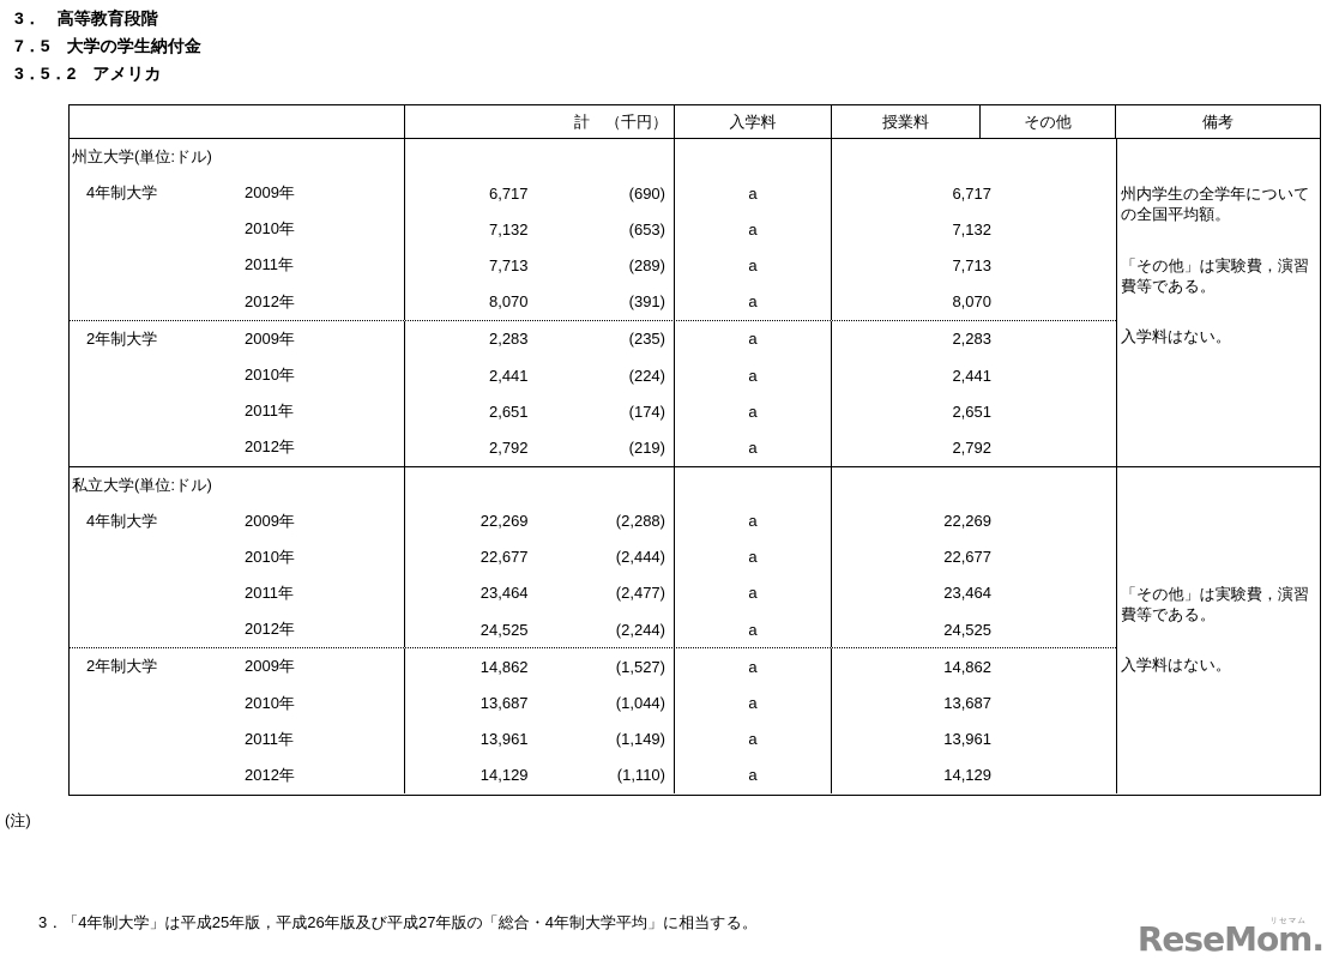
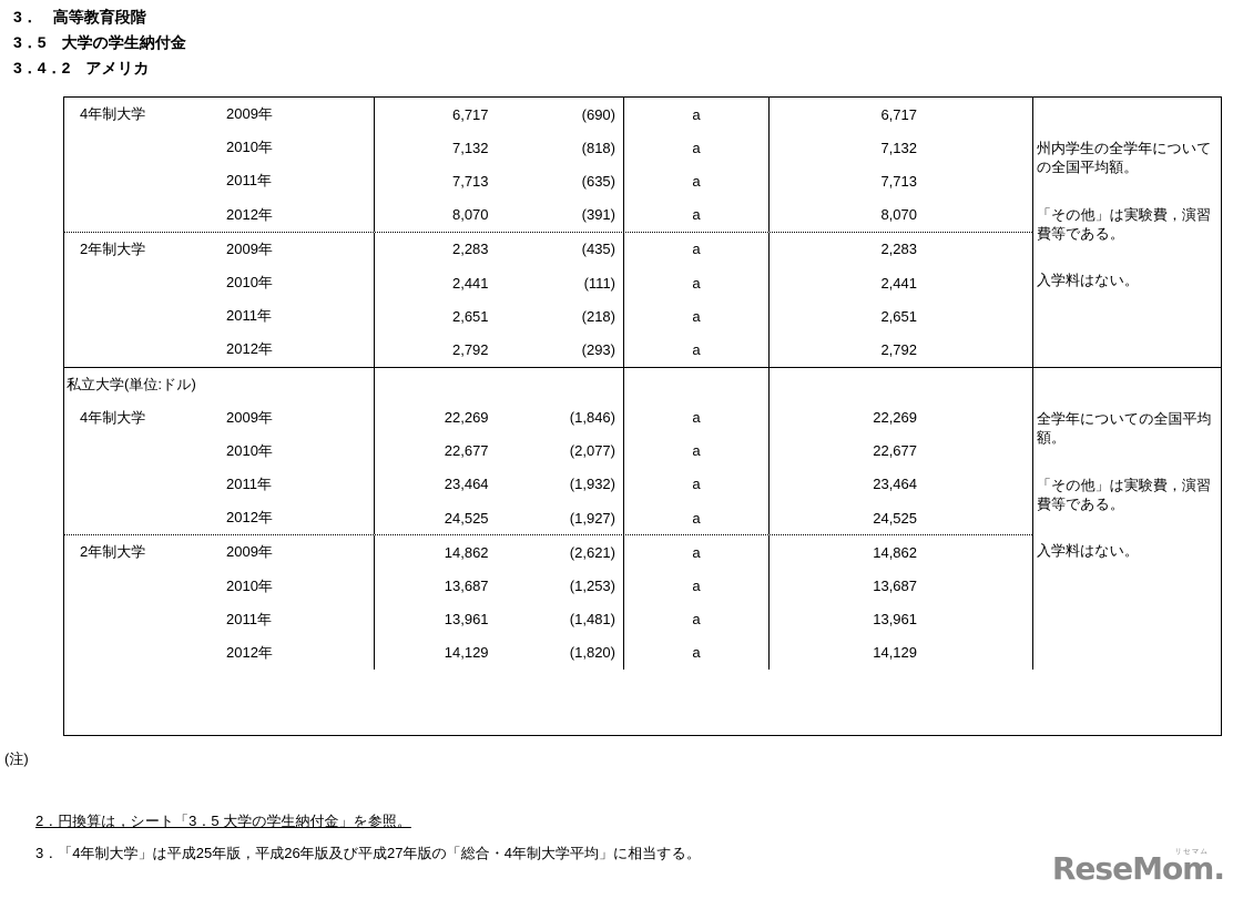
  3． 高等教育段階
- 7．5 大学の学生納付金
+ 3．5 大学の学生納付金
- 3．5．2 アメリカ
+ 3．4．2 アメリカ
- 計 （千円）
- 入学料
- 授業料
- その他
- 備考
- 州立大学(単位:ドル)
  4年制大学
  2009年
  6,717
  (690)
  a
  6,717
  2010年
  7,132
- (653)
+ (818)
  a
  7,132
  2011年
  7,713
- (289)
+ (635)
  a
  7,713
  2012年
  8,070
  (391)
  a
  8,070
  2年制大学
  2009年
  2,283
- (235)
+ (435)
  a
  2,283
  2010年
  2,441
- (224)
+ (111)
  a
  2,441
  2011年
  2,651
- (174)
+ (218)
  a
  2,651
  2012年
  2,792
- (219)
+ (293)
  a
  2,792
  州内学生の全学年についての全国平均額。
  「その他」は実験費，演習費等である。
  入学料はない。
  私立大学(単位:ドル)
  4年制大学
  2009年
  22,269
- (2,288)
+ (1,846)
  a
  22,269
  2010年
  22,677
- (2,444)
+ (2,077)
  a
  22,677
  2011年
  23,464
- (2,477)
+ (1,932)
  a
  23,464
  2012年
  24,525
- (2,244)
+ (1,927)
  a
  24,525
  2年制大学
  2009年
  14,862
- (1,527)
+ (2,621)
  a
  14,862
  2010年
  13,687
- (1,044)
+ (1,253)
  a
  13,687
  2011年
  13,961
- (1,149)
+ (1,481)
  a
  13,961
  2012年
  14,129
- (1,110)
+ (1,820)
  a
  14,129
+ 全学年についての全国平均額。
  「その他」は実験費，演習費等である。
  入学料はない。
  (注)
+ 2．円換算は，シート「3．5 大学の学生納付金」を参照。
  3．「4年制大学」は平成25年版，平成26年版及び平成27年版の「総合・4年制大学平均」に相当する。
  ReseMom.
